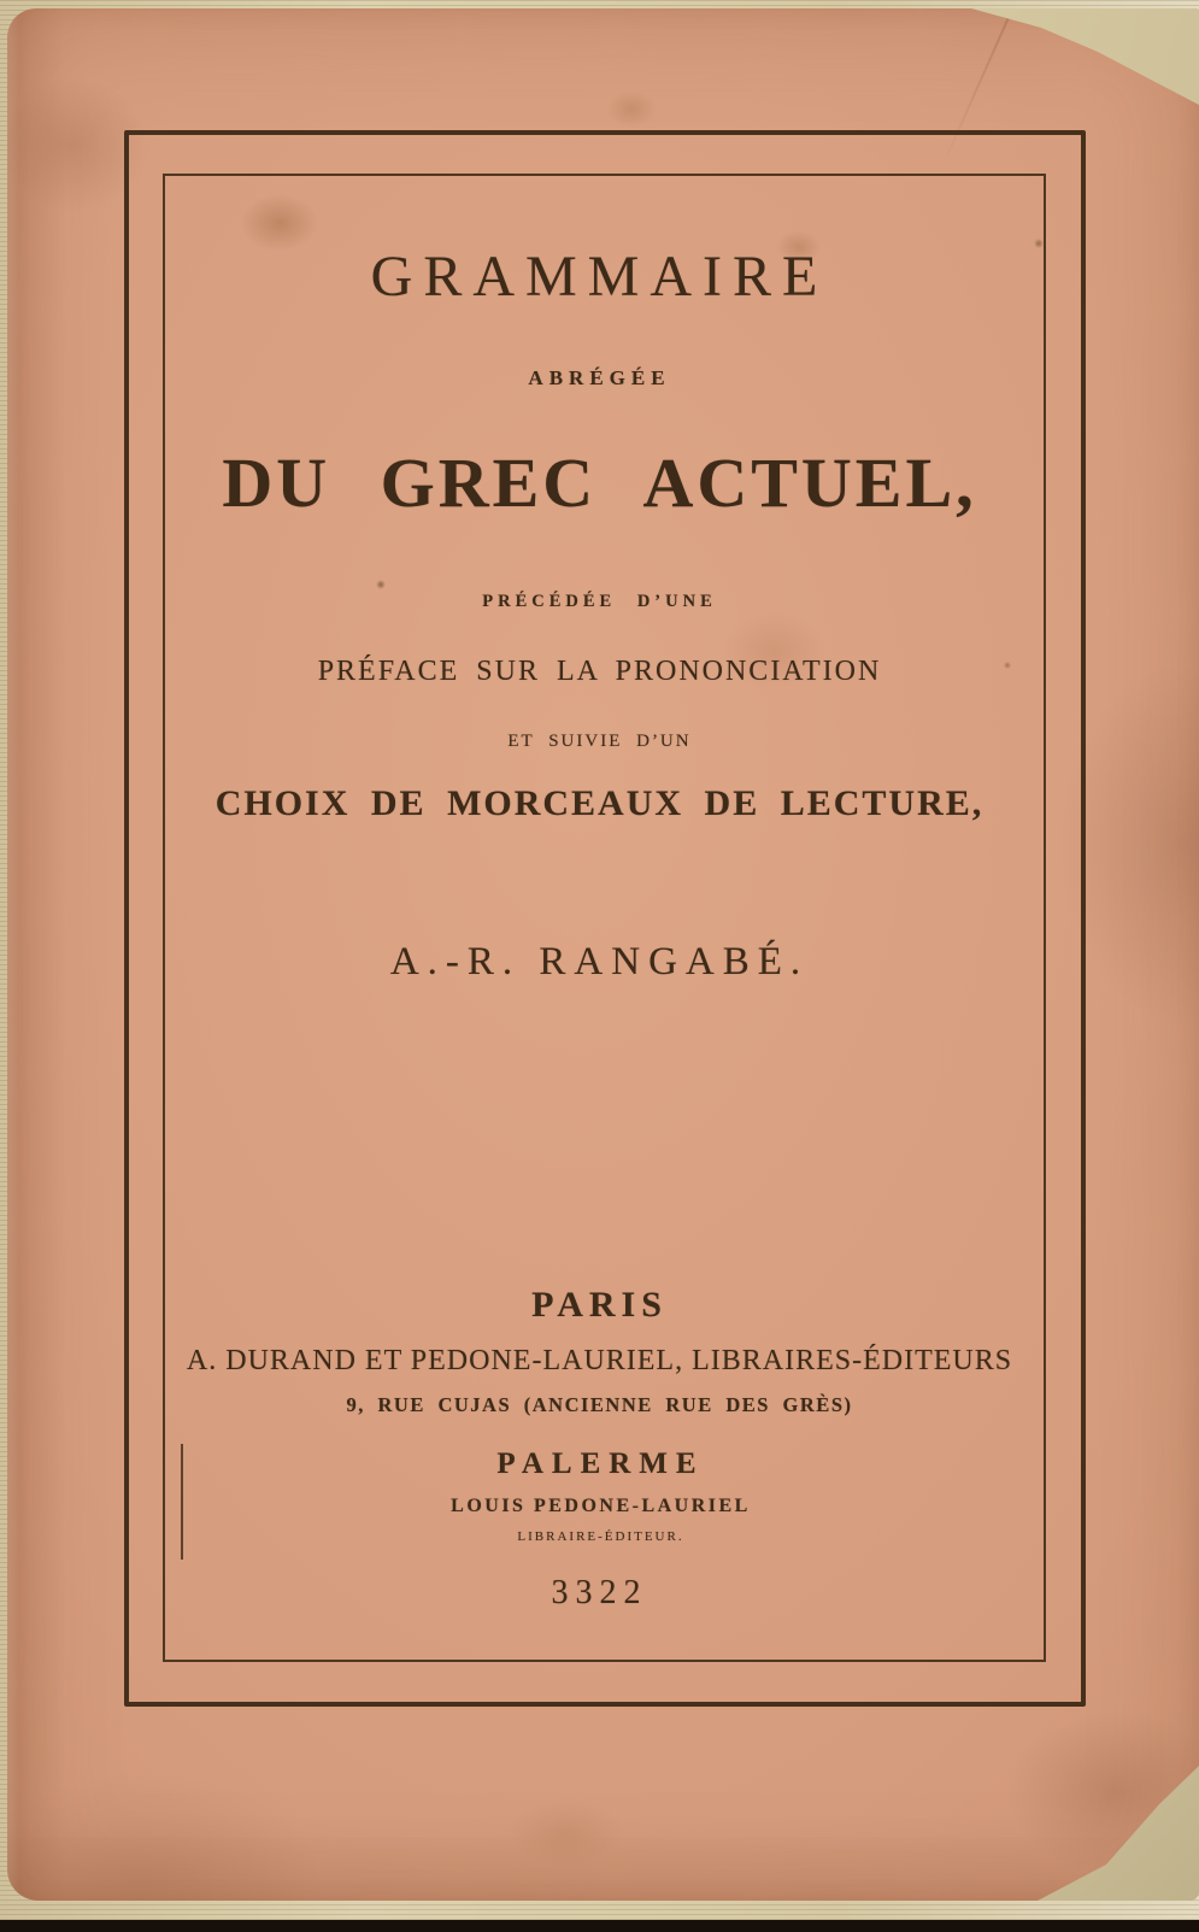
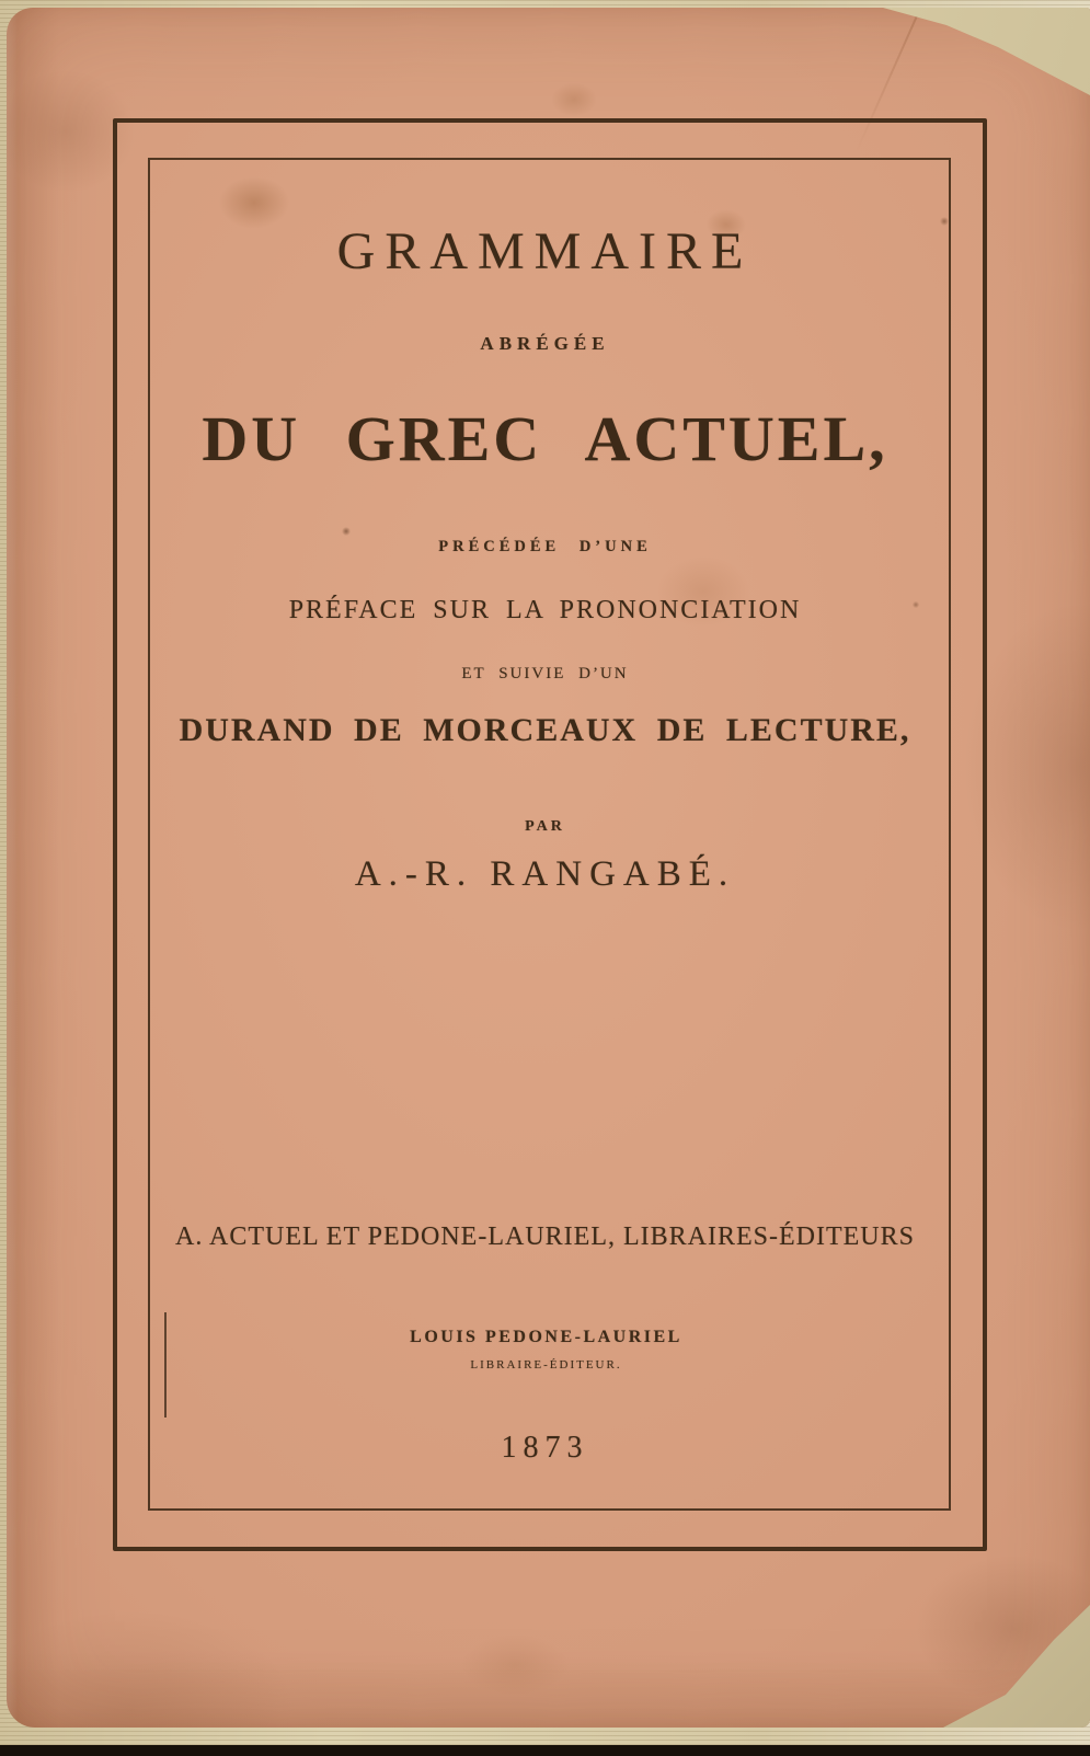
  GRAMMAIRE
  ABRÉGÉE
  DU GREC ACTUEL,
  PRÉCÉDÉE D’UNE
  PRÉFACE SUR LA PRONONCIATION
  ET SUIVIE D’UN
- CHOIX DE MORCEAUX DE LECTURE,
+ DURAND DE MORCEAUX DE LECTURE,
+ PAR
  A.-R. RANGABÉ.
- PARIS
- A. DURAND ET PEDONE-LAURIEL, LIBRAIRES-ÉDITEURS
+ A. ACTUEL ET PEDONE-LAURIEL, LIBRAIRES-ÉDITEURS
- 9, RUE CUJAS (ANCIENNE RUE DES GRÈS)
- PALERME
  LOUIS PEDONE-LAURIEL
  LIBRAIRE-ÉDITEUR.
- 3322
+ 1873
